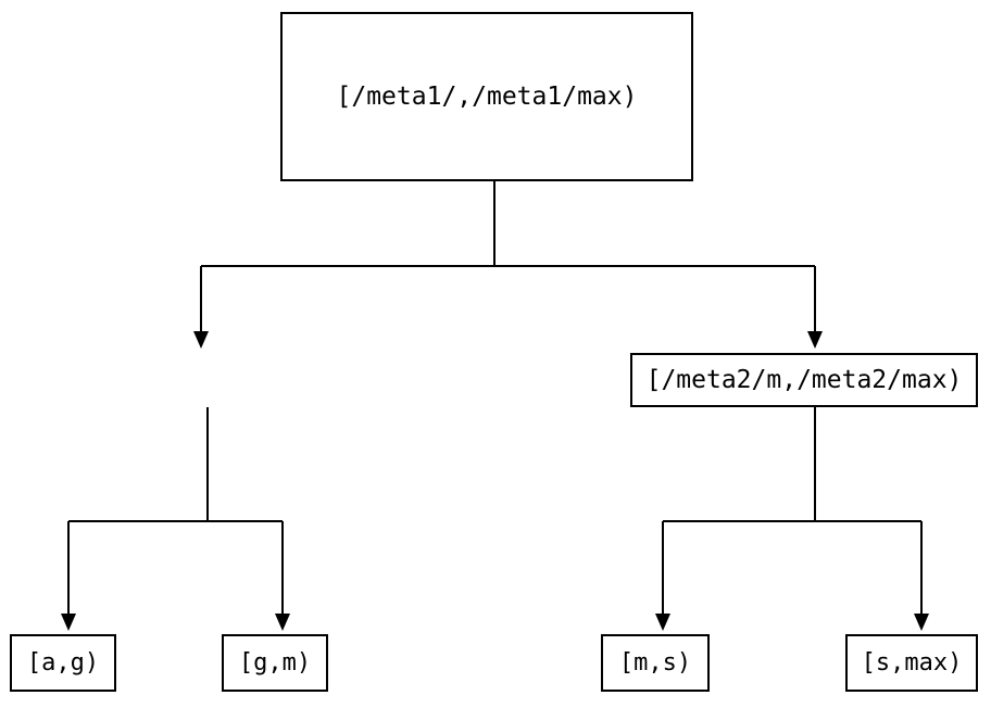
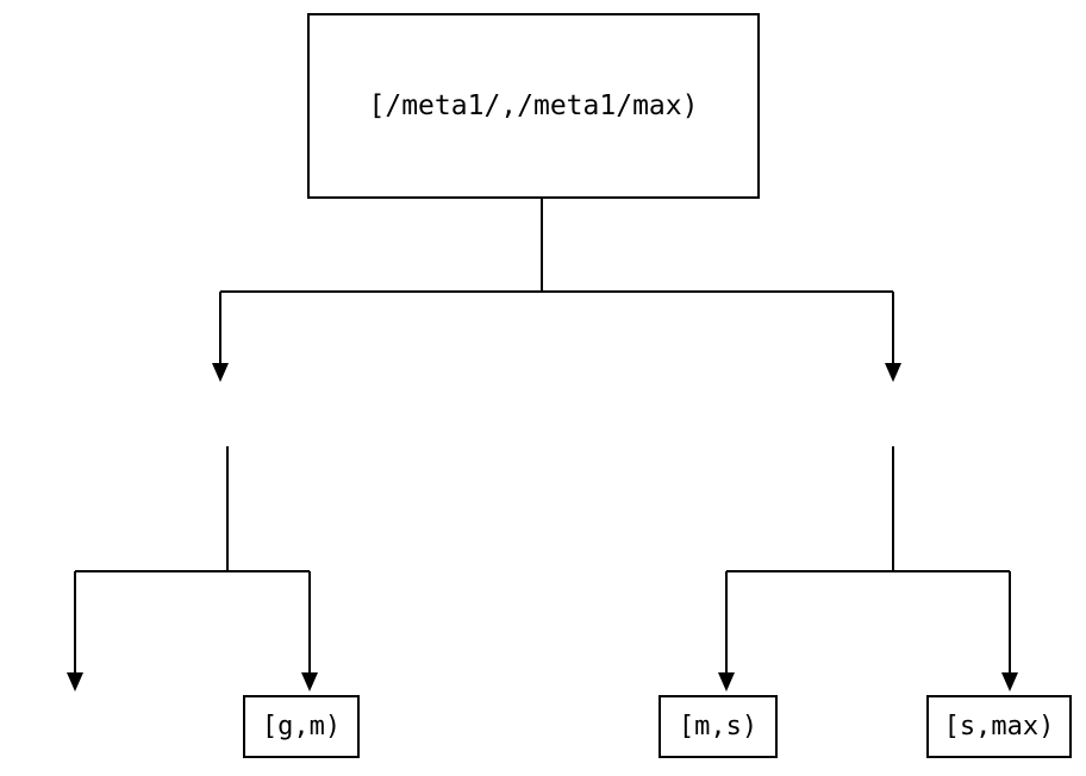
  [/meta1/,/meta1/max)
- [/meta2/m,/meta2/max)
- [a,g)
  [g,m)
  [m,s)
  [s,max)
